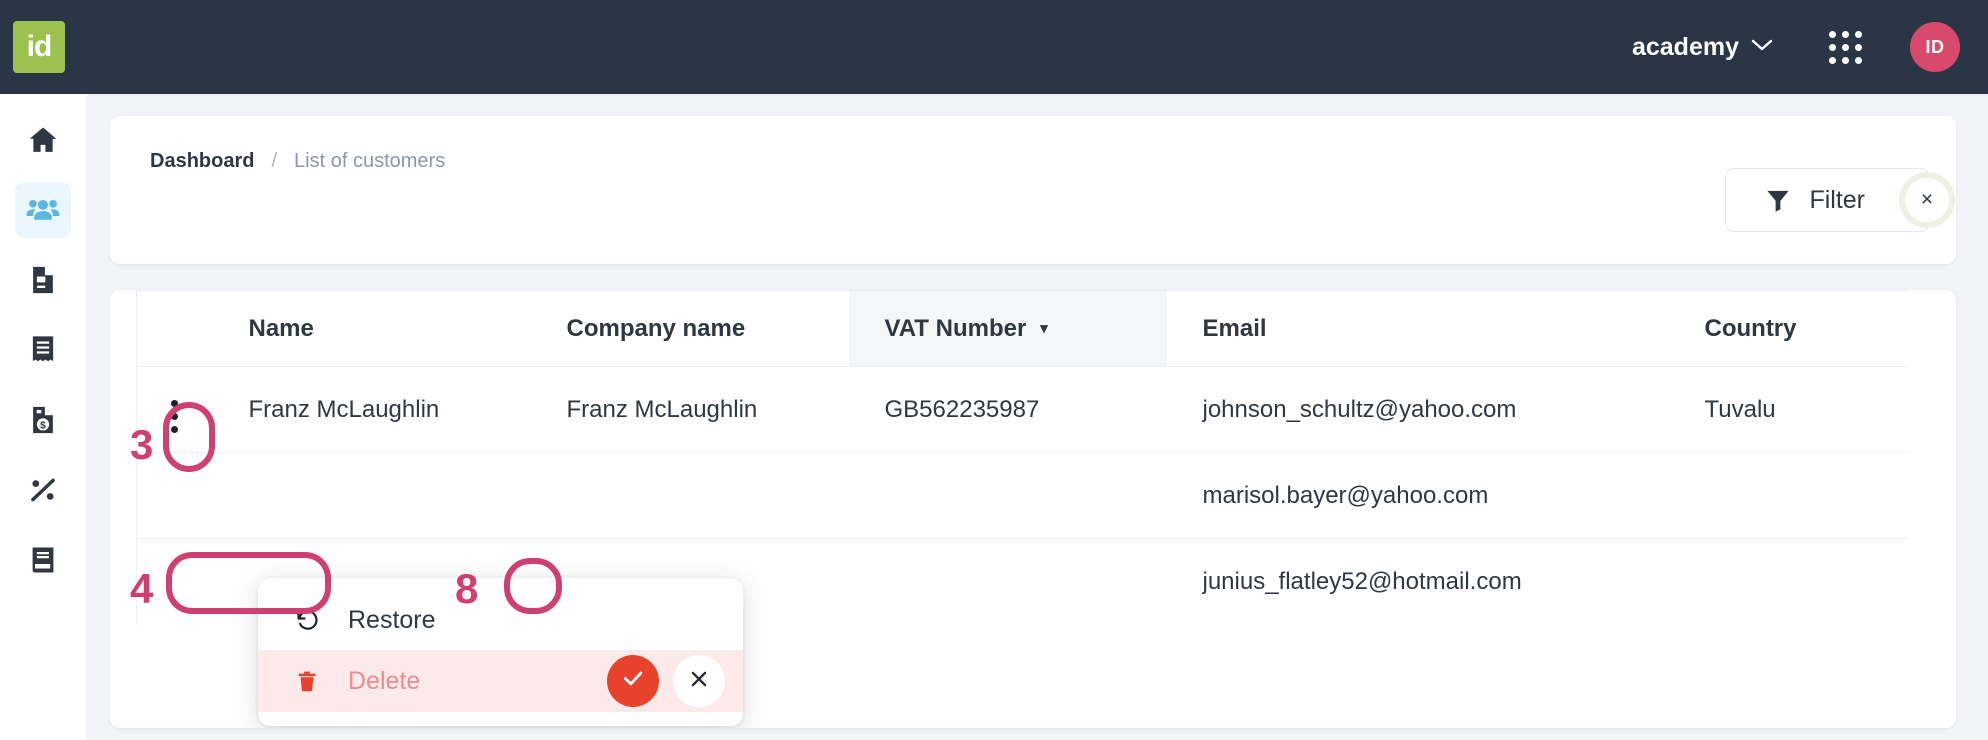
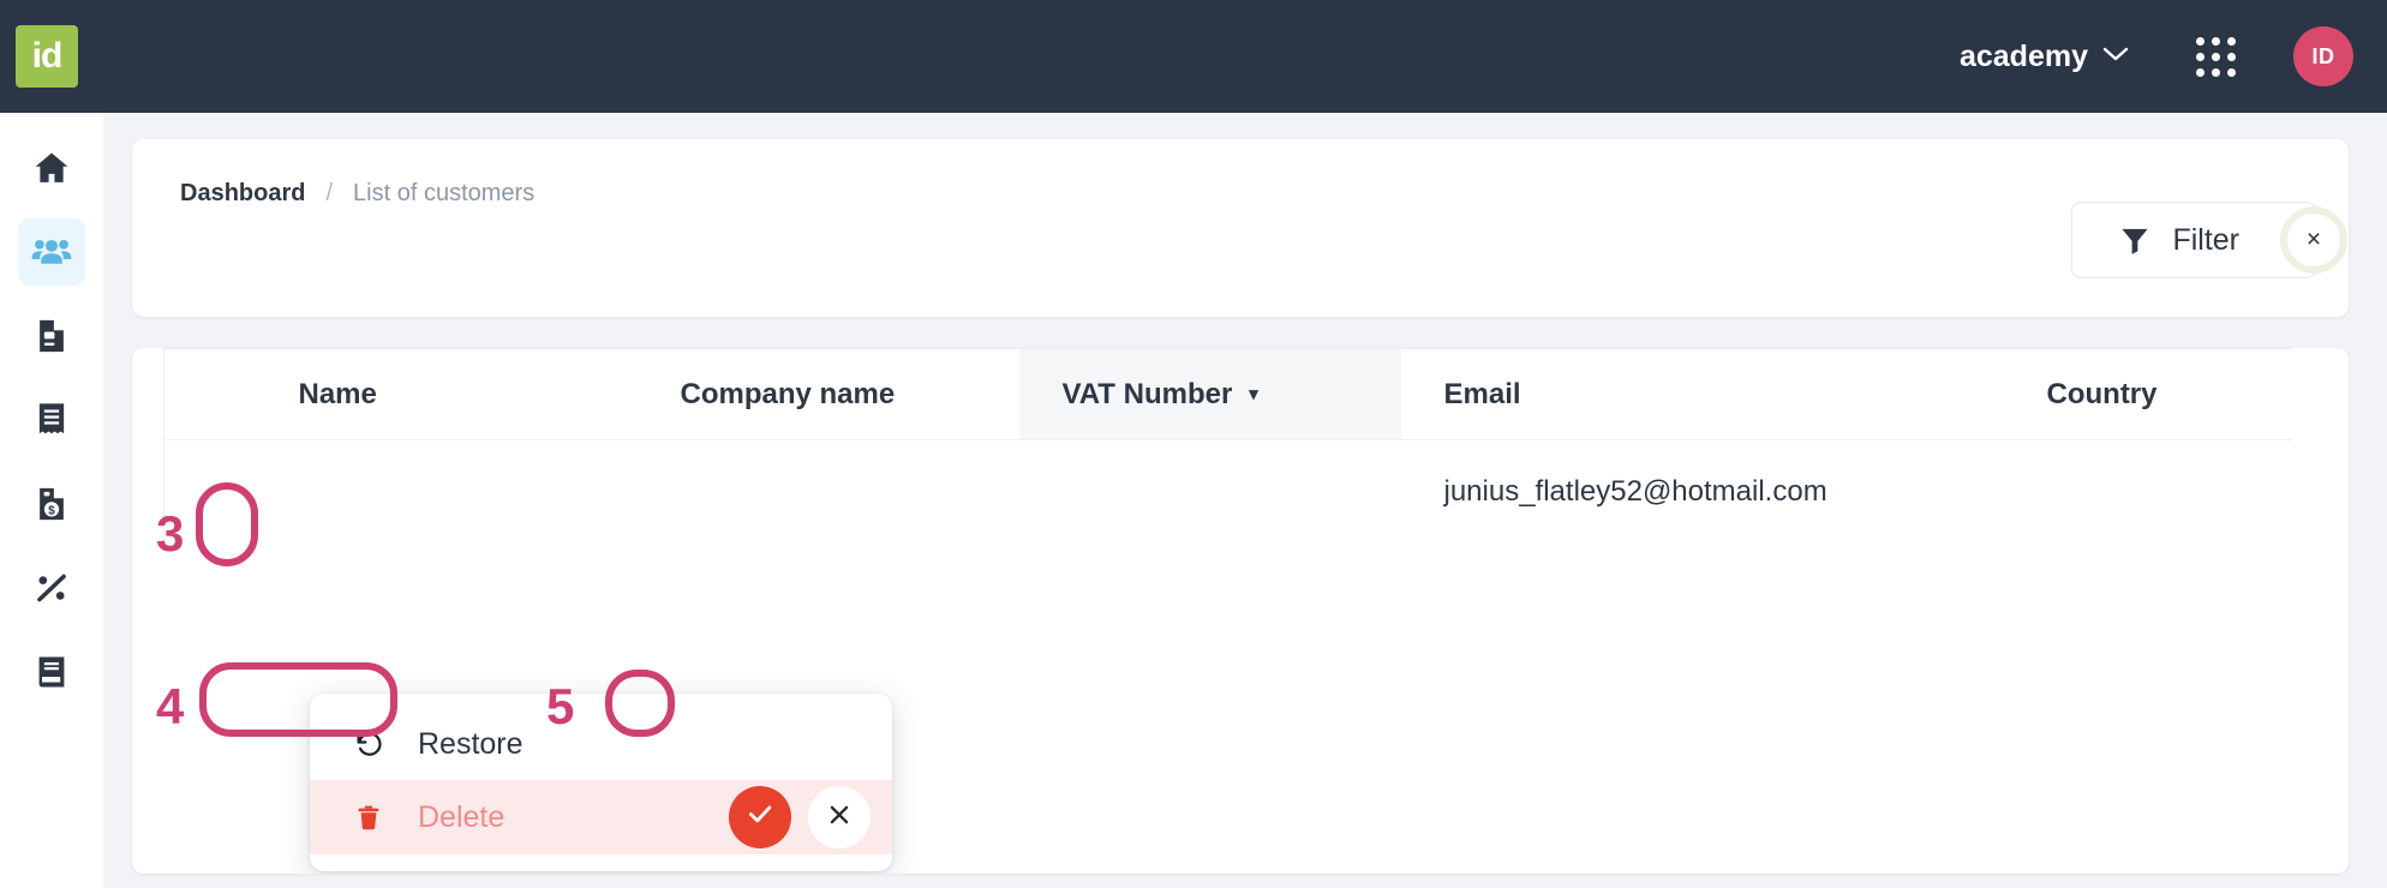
  id
  academy
  ID
  $
  Dashboard
  /
  List of customers
  Filter
  ×
  	Name	Company name	VAT Number ▾	Email	Country
- 	Franz McLaughlin	Franz McLaughlin	GB562235987	johnson_schultz@yahoo.com	Tuvalu
- 				marisol.bayer@yahoo.com
  				junius_flatley52@hotmail.com
  Restore
  Delete
  3
  4
- 8
+ 5
